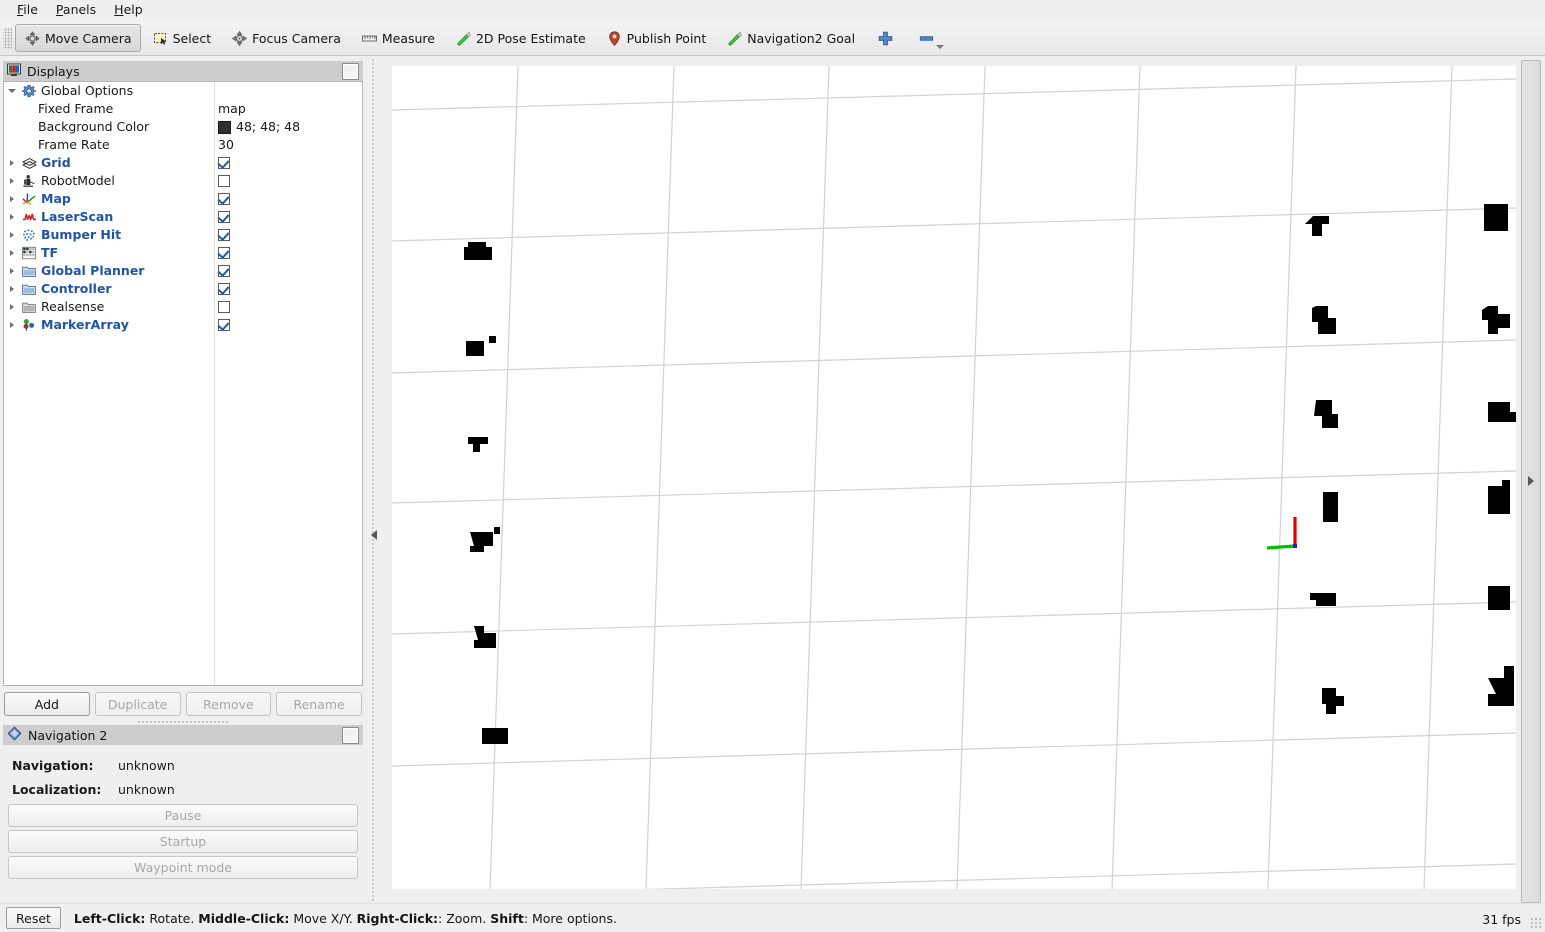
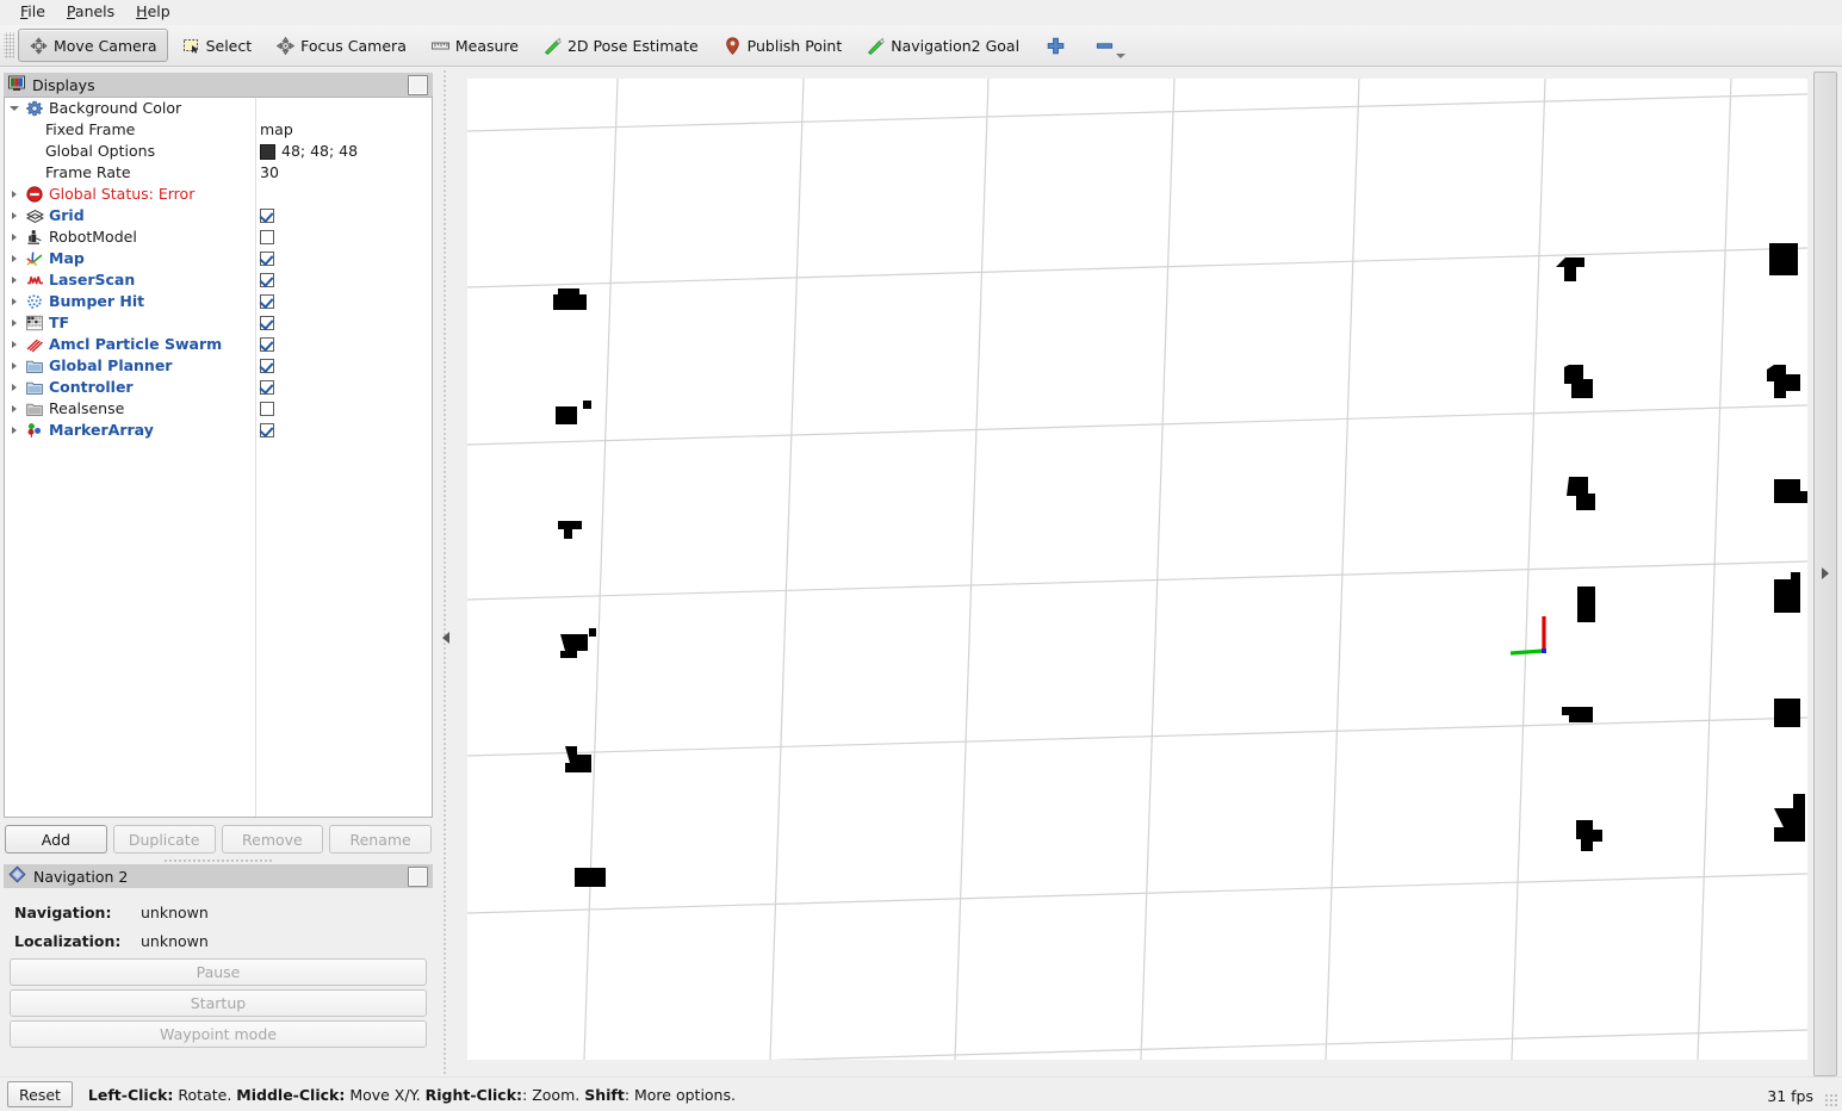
  File
  Panels
  Help
  Move Camera
  Select
  Focus Camera
  Measure
  2D Pose Estimate
  Publish Point
  Navigation2 Goal
  Displays
- Global Options
+ Background Color
  Fixed Frame
  map
- Background Color
+ Global Options
  48; 48; 48
  Frame Rate
  30
+ Global Status: Error
  Grid
  RobotModel
  Map
  LaserScan
  Bumper Hit
  TF
+ Amcl Particle Swarm
  Global Planner
  Controller
  Realsense
  MarkerArray
  Add
  Duplicate
  Remove
  Rename
  Navigation 2
  Navigation:
  unknown
  Localization:
  unknown
  Pause
  Startup
  Waypoint mode
  Reset
  Left-Click: Rotate. Middle-Click: Move X/Y. Right-Click:: Zoom. Shift: More options.
  31 fps
